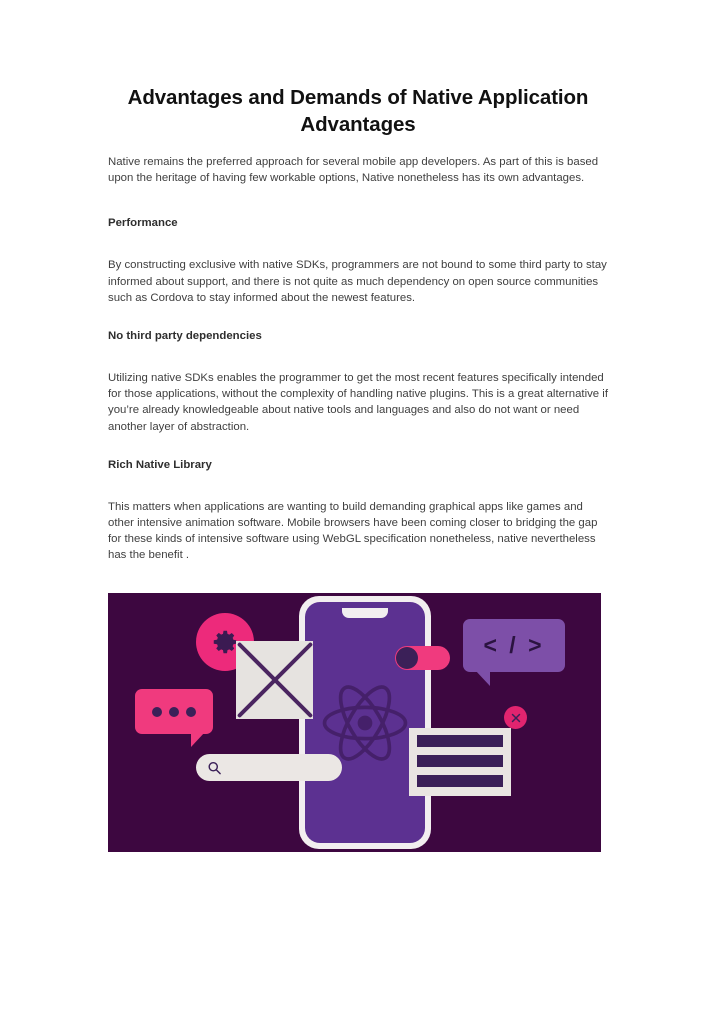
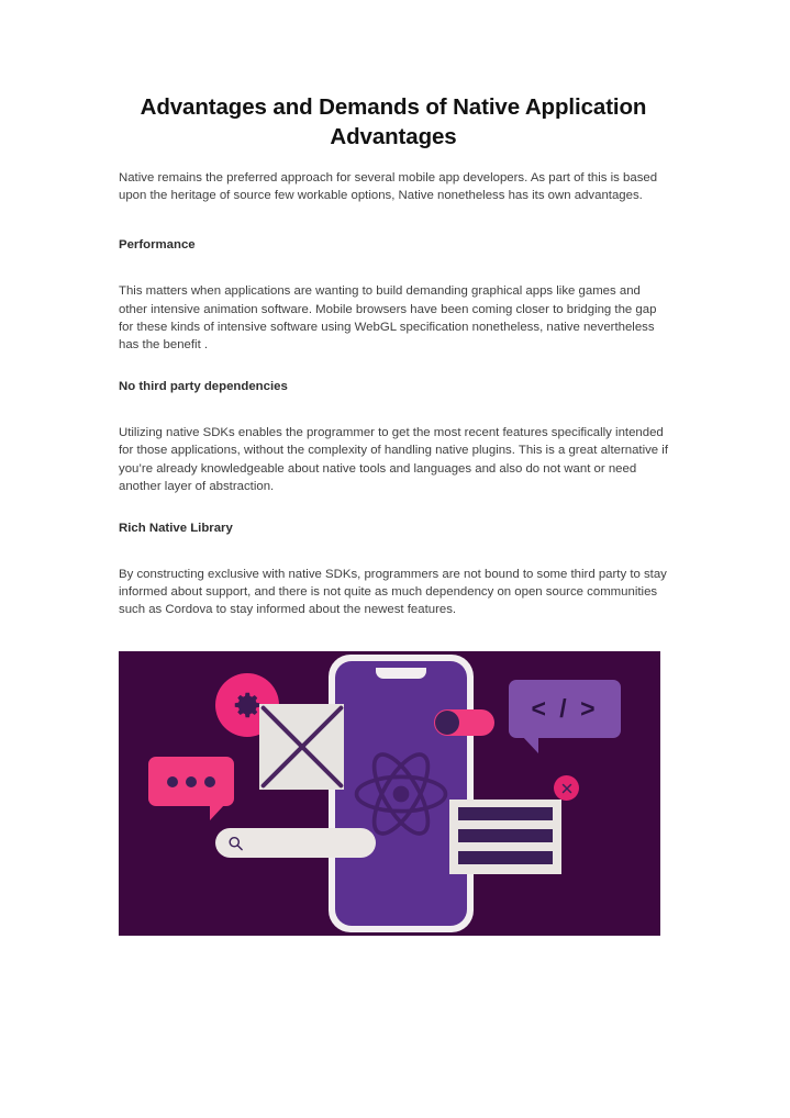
  Advantages and Demands of Native Application Advantages
- Native remains the preferred approach for several mobile app developers. As part of this is based upon the heritage of having few workable options, Native nonetheless has its own advantages.
+ Native remains the preferred approach for several mobile app developers. As part of this is based upon the heritage of source few workable options, Native nonetheless has its own advantages.
  Performance
- By constructing exclusive with native SDKs, programmers are not bound to some third party to stay informed about support, and there is not quite as much dependency on open source communities such as Cordova to stay informed about the newest features.
+ This matters when applications are wanting to build demanding graphical apps like games and other intensive animation software. Mobile browsers have been coming closer to bridging the gap for these kinds of intensive software using WebGL specification nonetheless, native nevertheless has the benefit .
  No third party dependencies
  Utilizing native SDKs enables the programmer to get the most recent features specifically intended for those applications, without the complexity of handling native plugins. This is a great alternative if you’re already knowledgeable about native tools and languages and also do not want or need another layer of abstraction.
  Rich Native Library
- This matters when applications are wanting to build demanding graphical apps like games and other intensive animation software. Mobile browsers have been coming closer to bridging the gap for these kinds of intensive software using WebGL specification nonetheless, native nevertheless has the benefit .
+ By constructing exclusive with native SDKs, programmers are not bound to some third party to stay informed about support, and there is not quite as much dependency on open source communities such as Cordova to stay informed about the newest features.
  < / >
